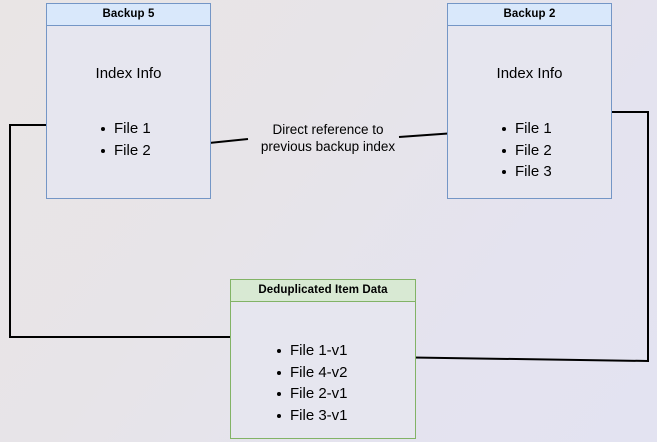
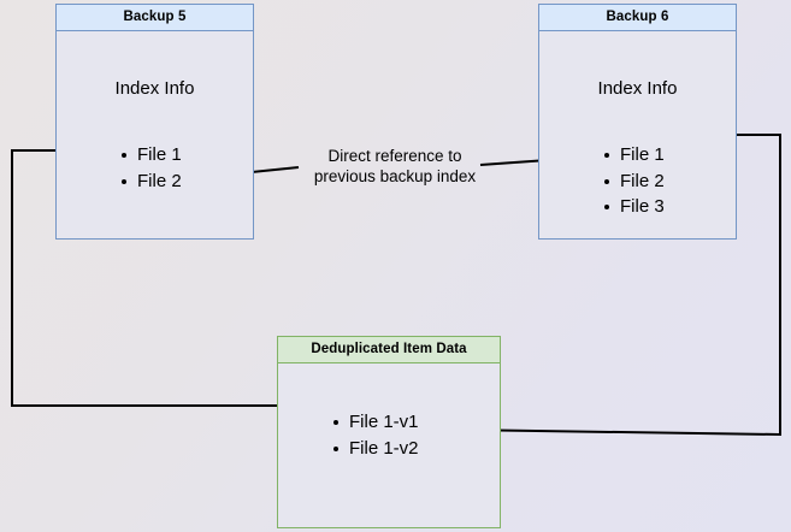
  Backup 5
  Index Info
  File 1
  File 2
- Backup 2
+ Backup 6
  Index Info
  File 1
  File 2
  File 3
  Deduplicated Item Data
  File 1-v1
- File 4-v2
+ File 1-v2
- File 2-v1
- File 3-v1
  Direct reference to
  previous backup index
